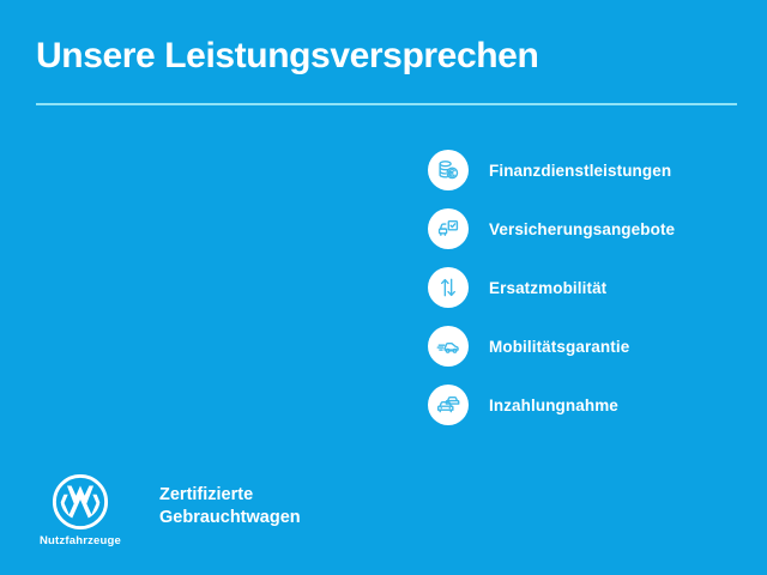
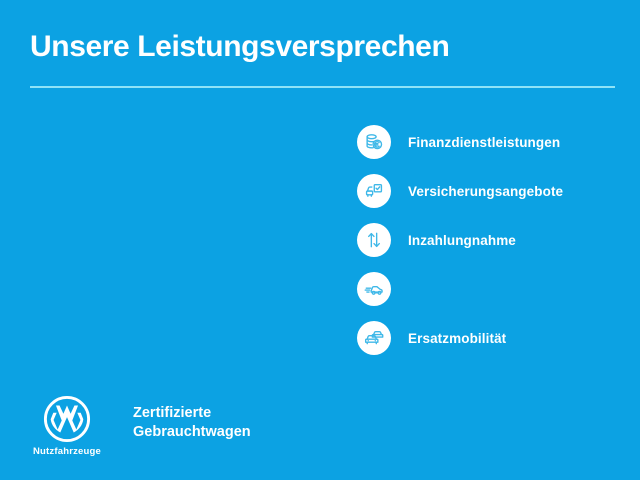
  Unsere Leistungsversprechen
  Finanzdienstleistungen
  Versicherungsangebote
- Ersatzmobilität
+ Inzahlungnahme
- Mobilitätsgarantie
- Inzahlungnahme
+ Ersatzmobilität
  Nutzfahrzeuge
  Zertifizierte
  Gebrauchtwagen
